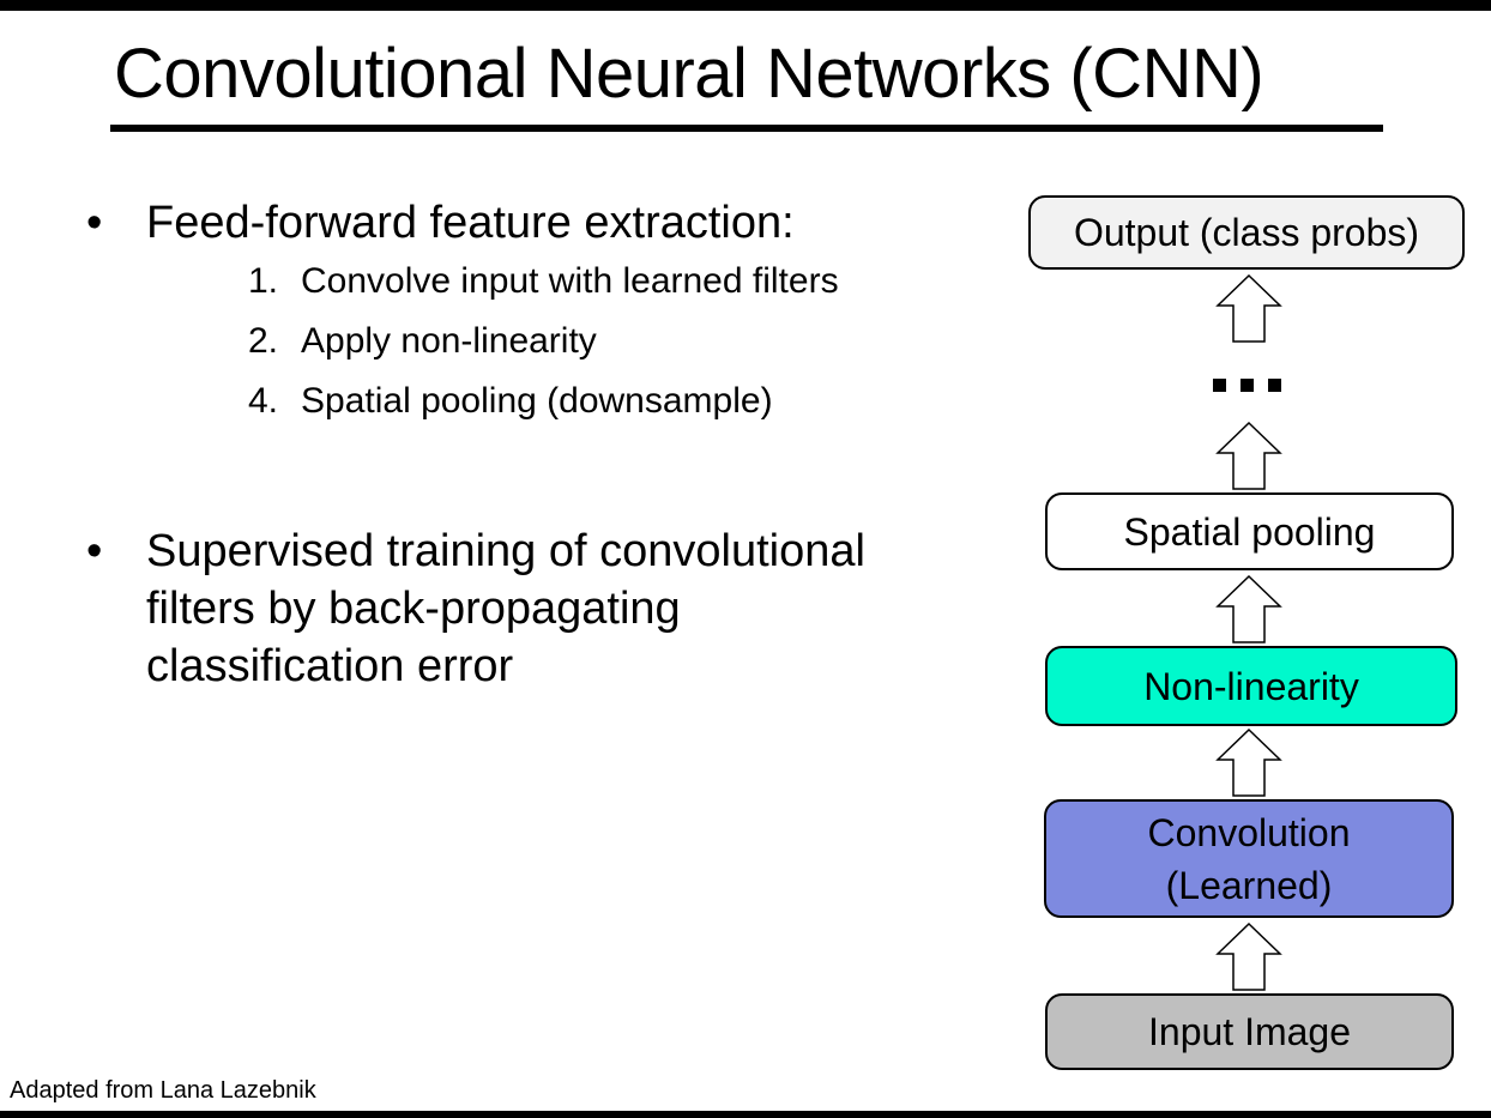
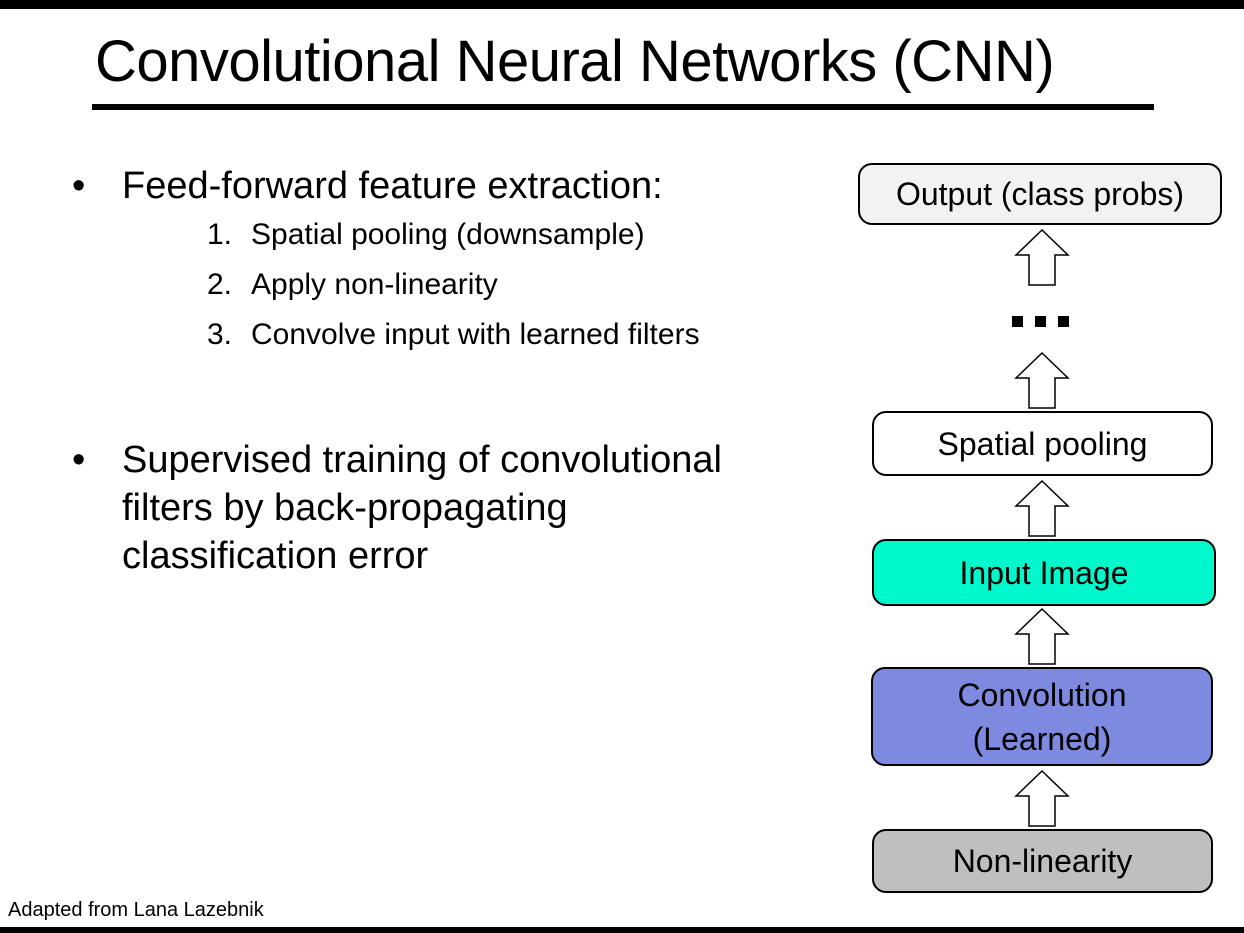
  Convolutional Neural Networks (CNN)
  •
  Feed-forward feature extraction:
  1.
- Convolve input with learned filters
+ Spatial pooling (downsample)
  2.
  Apply non-linearity
- 4.
+ 3.
- Spatial pooling (downsample)
+ Convolve input with learned filters
  •
  Supervised training of convolutional
  filters by back-propagating
  classification error
  Output (class probs)
  Spatial pooling
- Non-linearity
+ Input Image
  Convolution
  (Learned)
- Input Image
+ Non-linearity
  Adapted from Lana Lazebnik
